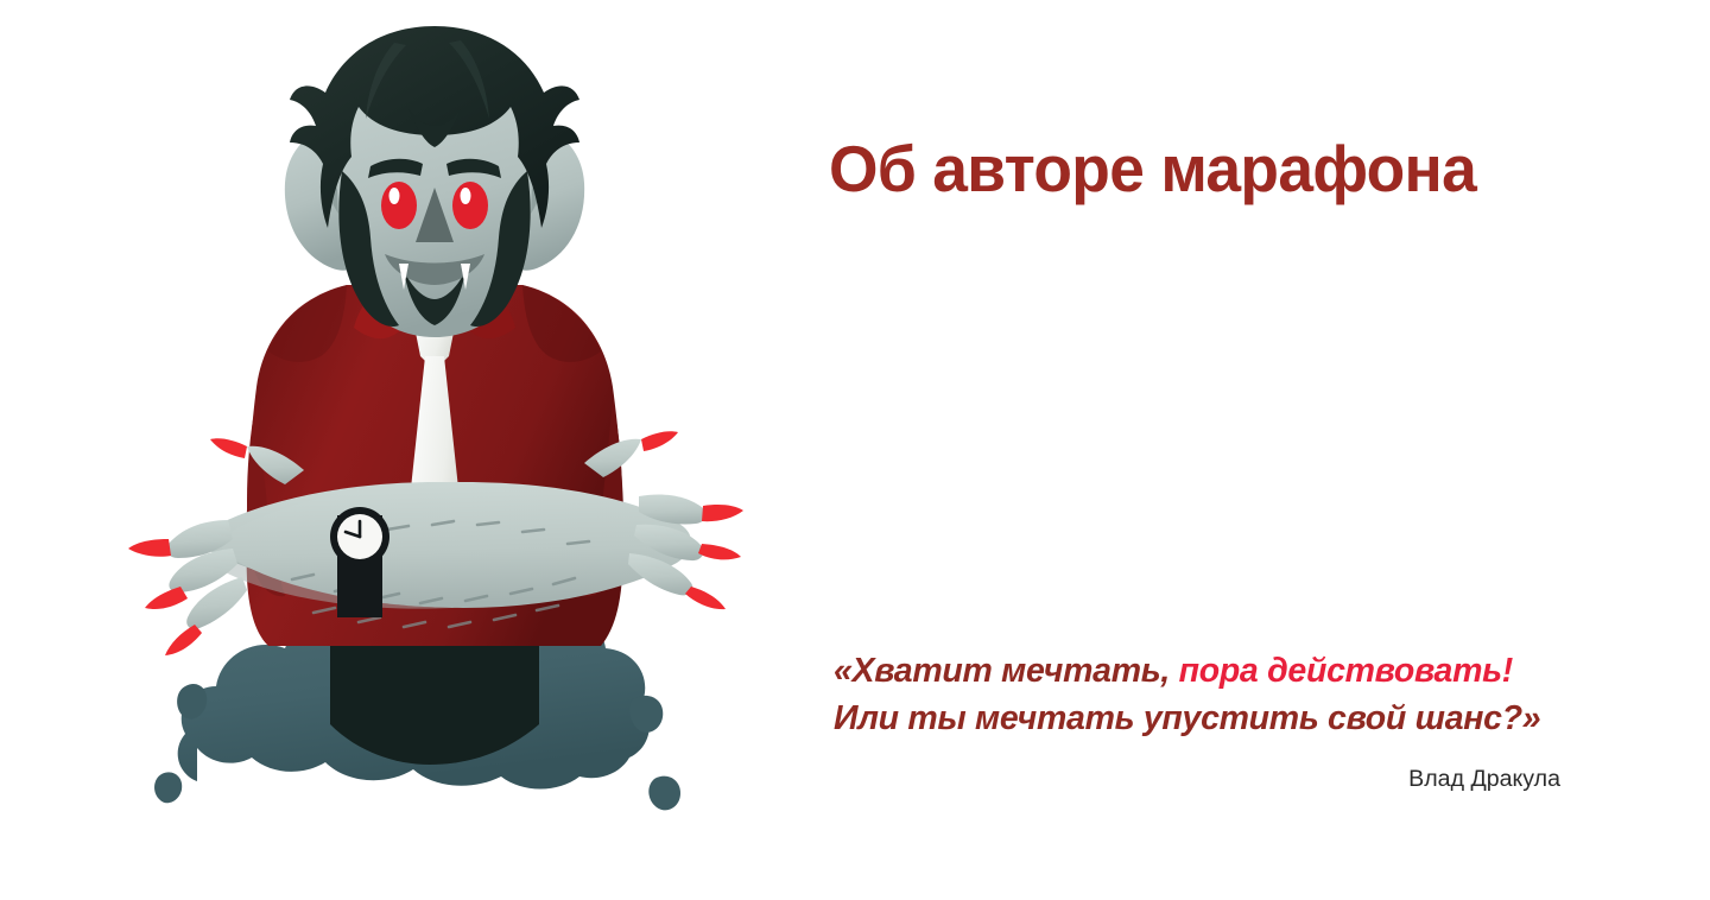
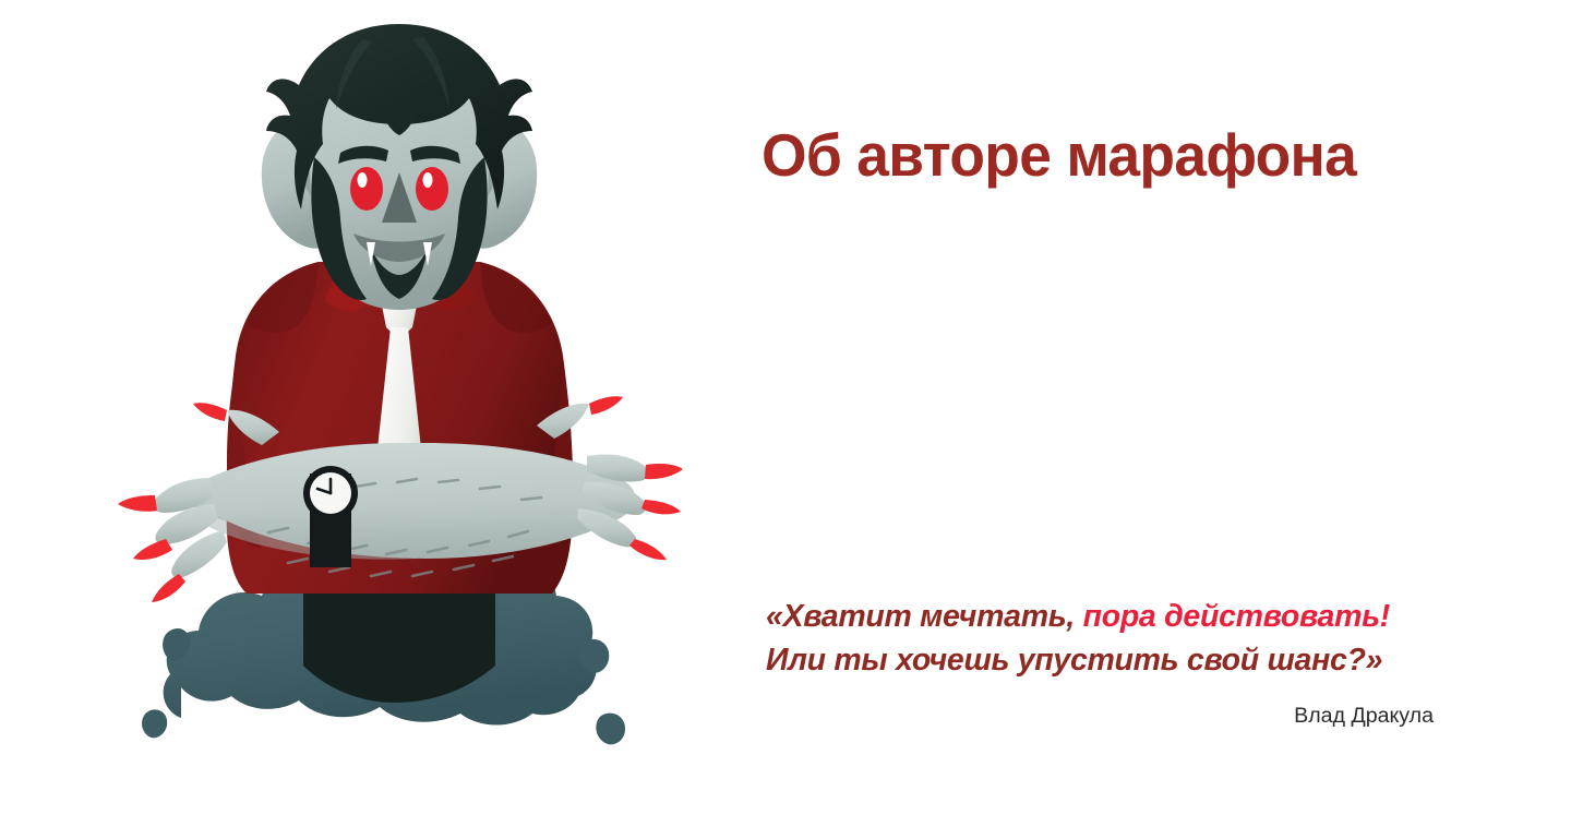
  Об авторе марафона
  «Хватит мечтать, пора действовать!
- Или ты мечтать упустить свой шанс?»
+ Или ты хочешь упустить свой шанс?»
  Влад Дракула
